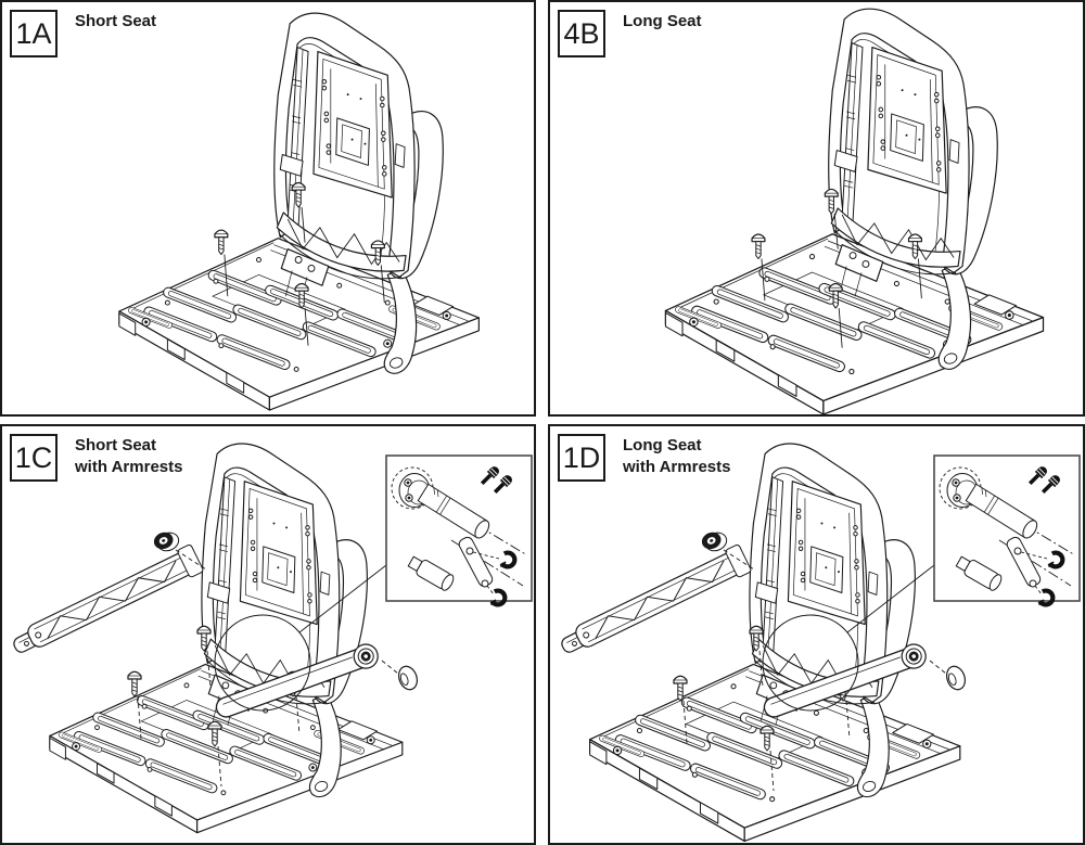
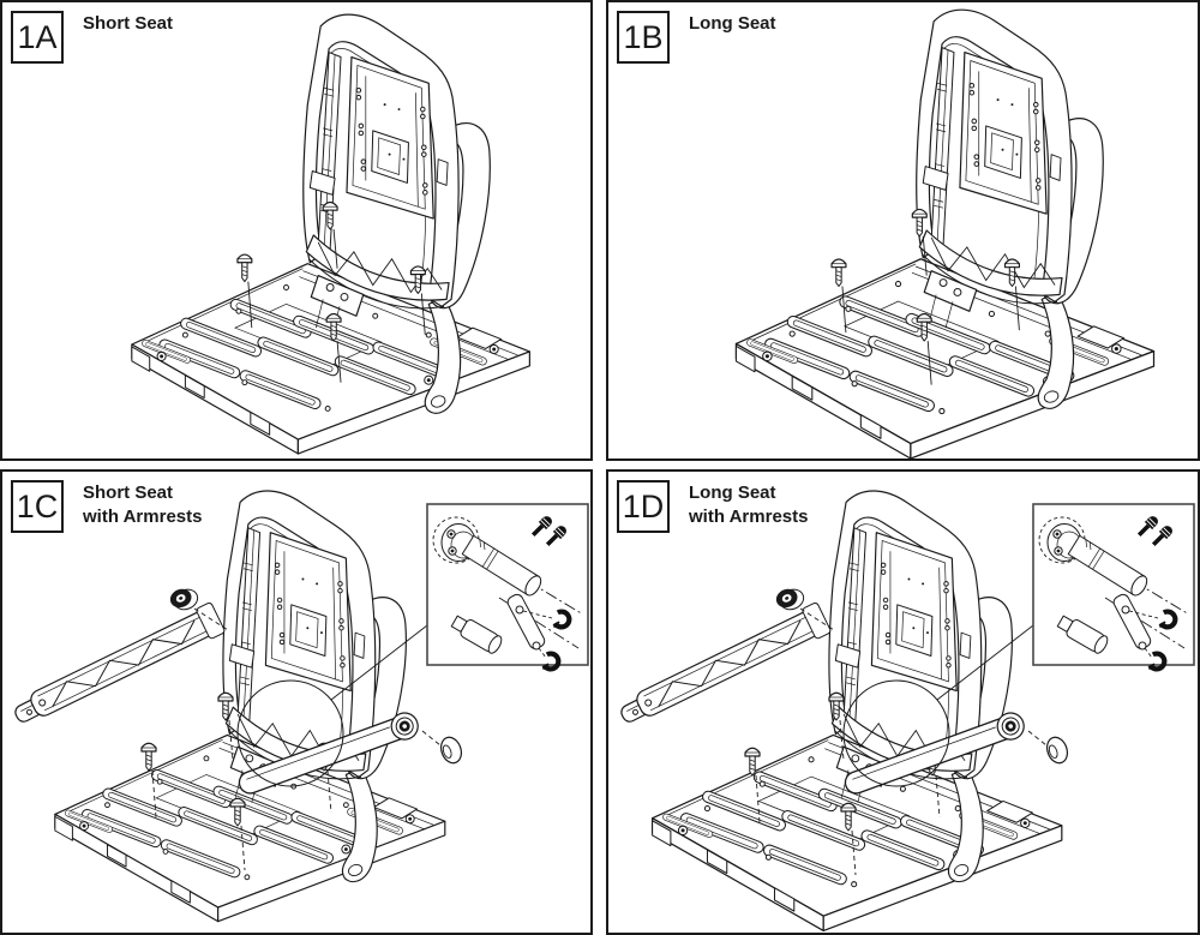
  1A
  Short Seat
- 4B
+ 1B
  Long Seat
  1C
  Short Seat
  with Armrests
  1D
  Long Seat
  with Armrests
